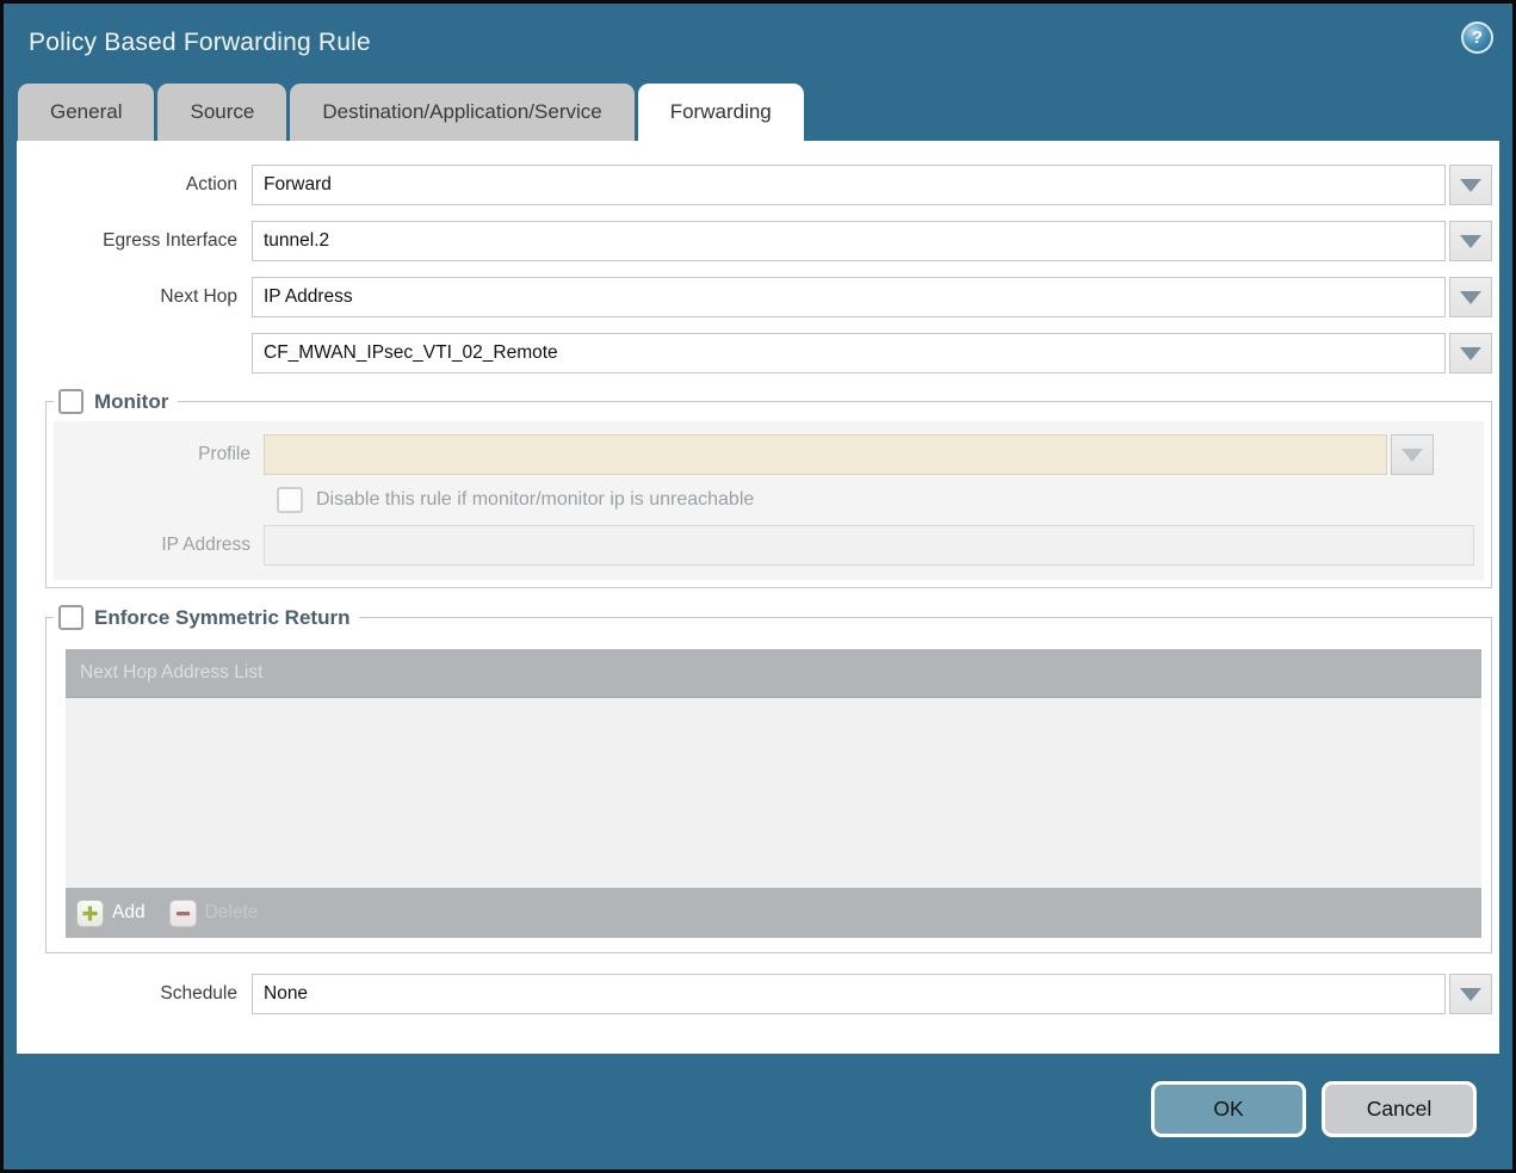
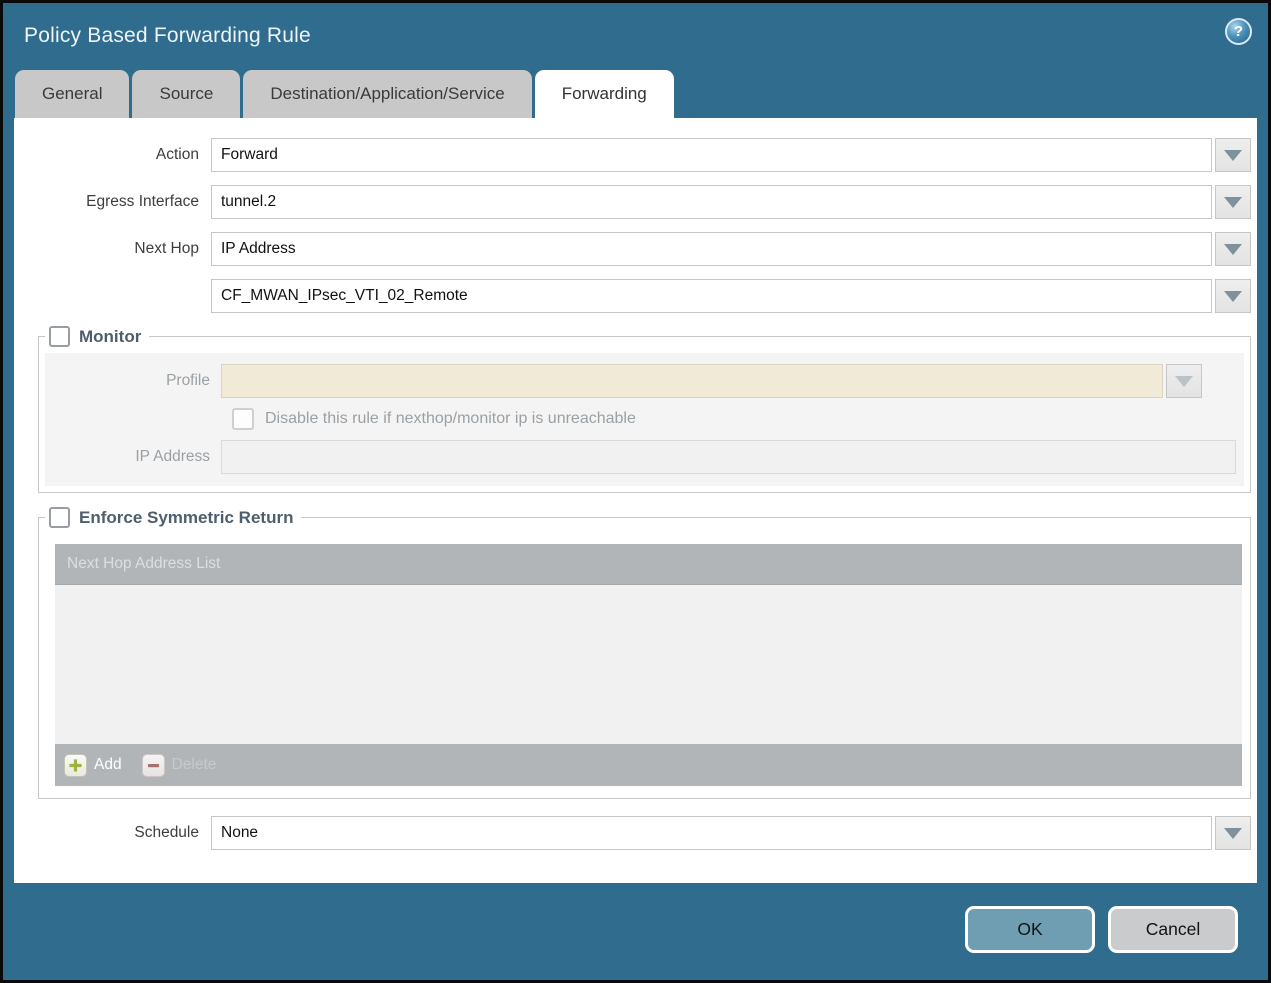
  Policy Based Forwarding Rule
  ?
  General
  Source
  Destination/Application/Service
  Forwarding
  Action
  Forward
  Egress Interface
  tunnel.2
  Next Hop
  IP Address
  CF_MWAN_IPsec_VTI_02_Remote
  Monitor
  Profile
- Disable this rule if monitor/monitor ip is unreachable
+ Disable this rule if nexthop/monitor ip is unreachable
  IP Address
  Enforce Symmetric Return
  Next Hop Address List
  Add
  Schedule
  None
  OK
  Cancel
